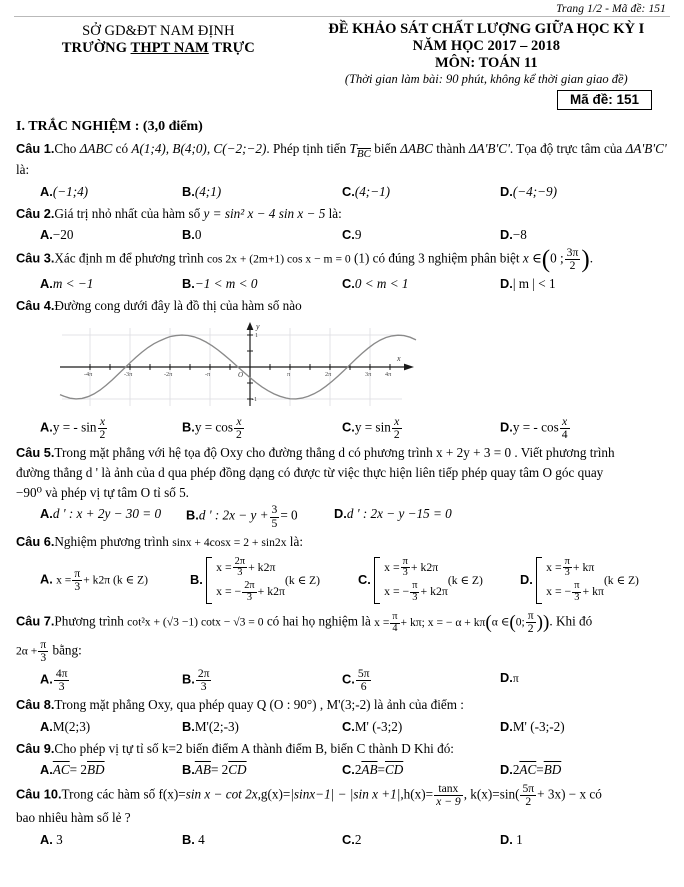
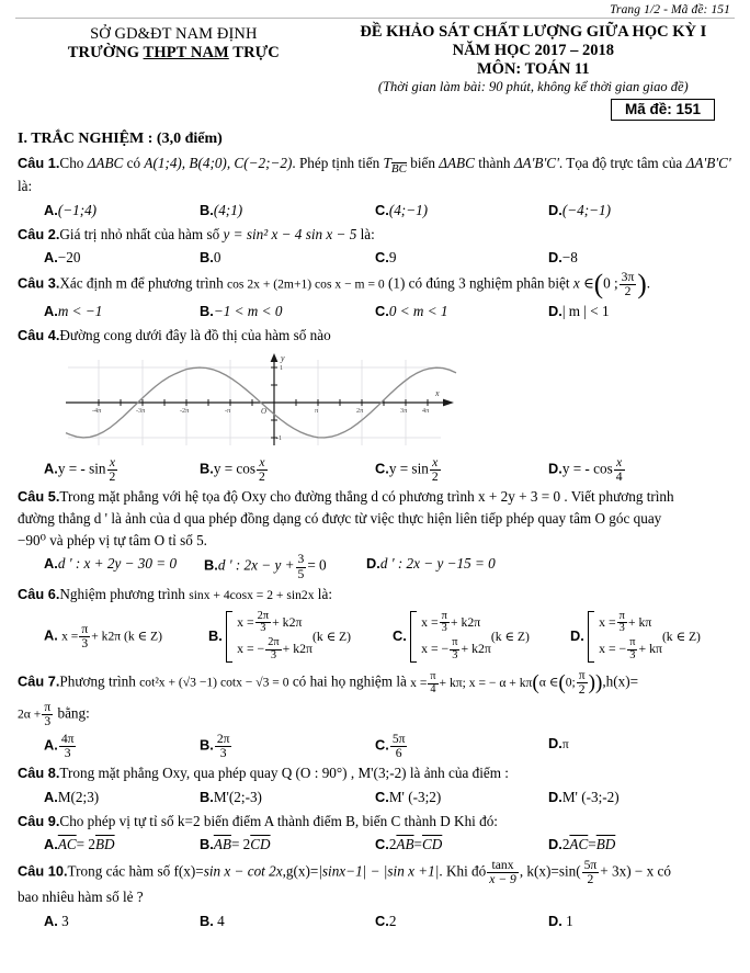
  Trang 1/2 - Mã đề: 151
  SỞ GD&ĐT NAM ĐỊNH
  TRƯỜNG THPT NAM TRỰC
  ĐỀ KHẢO SÁT CHẤT LƯỢNG GIỮA HỌC KỲ I
  NĂM HỌC 2017 – 2018
  MÔN: TOÁN 11
  (Thời gian làm bài: 90 phút, không kể thời gian giao đề)
  Mã đề: 151
  I. TRẮC NGHIỆM : (3,0 điểm)
  Câu 1.Cho ΔABC có A(1;4), B(4;0), C(−2;−2). Phép tịnh tiến TBC biến ΔABC thành ΔA'B'C'. Tọa độ trực tâm của ΔA'B'C' là:
  A.(−1;4)
  B.(4;1)
  C.(4;−1)
- D.(−4;−9)
+ D.(−4;−1)
  Câu 2.Giá trị nhỏ nhất của hàm số y = sin² x − 4 sin x − 5 là:
  A.−20
  B.0
  C.9
  D.−8
  Câu 3.Xác định m để phương trình cos 2x + (2m+1) cos x − m = 0 (1) có đúng 3 nghiệm phân biệt x ∈(0 ;
  3π
  2
  ).
  A.m < −1
  B.−1 < m < 0
  C.0 < m < 1
  D.| m | < 1
  Câu 4.Đường cong dưới đây là đồ thị của hàm số nào
  O
  y
  x
  A.y = - sin
  x
  2
  B.y = cos
  x
  2
  C.y = sin
  x
  2
  D.y = - cos
  x
  4
  Câu 5.Trong mặt phẳng với hệ tọa độ Oxy cho đường thẳng d có phương trình x + 2y + 3 = 0 . Viết phương trình
  đường thẳng d ' là ảnh của d qua phép đồng dạng có được từ việc thực hiện liên tiếp phép quay tâm O góc quay
  −90⁰ và phép vị tự tâm O tỉ số 5.
  A.d ' : x + 2y − 30 = 0
  B.d ' : 2x − y +
  3
  5
  = 0
  D.d ' : 2x − y −15 = 0
  Câu 6.Nghiệm phương trình sinx + 4cosx = 2 + sin2x là:
  A. x =
  π
  3
  + k2π (k ∈ Z)
  B.
  x =
  2π
  3
  + k2π
  x = −
  2π
  3
  + k2π
  (k ∈ Z)
  C.
  x =
  π
  3
  + k2π
  x = −
  π
  3
  + k2π
  (k ∈ Z)
  D.
  x =
  π
  3
  + kπ
  x = −
  π
  3
  + kπ
  (k ∈ Z)
  Câu 7.Phương trình cot²x + (√3 −1) cotx − √3 = 0 có hai họ nghiệm là x =
  π
  4
  + kπ; x = − α + kπ(α ∈(0;
  π
  2
- )). Khi đó
+ )),h(x)=
  2α +
  π
  3
  bằng:
  A.
  4π
  3
  B.
  2π
  3
  C.
  5π
  6
  D.π
  Câu 8.Trong mặt phẳng Oxy, qua phép quay Q (O : 90°) , M'(3;-2) là ảnh của điểm :
  A.M(2;3)
  B.M'(2;-3)
  C.M' (-3;2)
  D.M' (-3;-2)
  Câu 9.Cho phép vị tự tỉ số k=2 biến điểm A thành điểm B, biến C thành D Khi đó:
  A.AC= 2BD
  B.AB= 2CD
  C.2AB=CD
  D.2AC=BD
- Câu 10.Trong các hàm số f(x)=sin x − cot 2x,g(x)=|sinx−1| − |sin x +1|,h(x)=
+ Câu 10.Trong các hàm số f(x)=sin x − cot 2x,g(x)=|sinx−1| − |sin x +1|. Khi đó
  tanx
  x − 9
  , k(x)=sin(
  5π
  2
  + 3x) − x có
  bao nhiêu hàm số lẻ ?
  A. 3
  B. 4
  C.2
  D. 1
